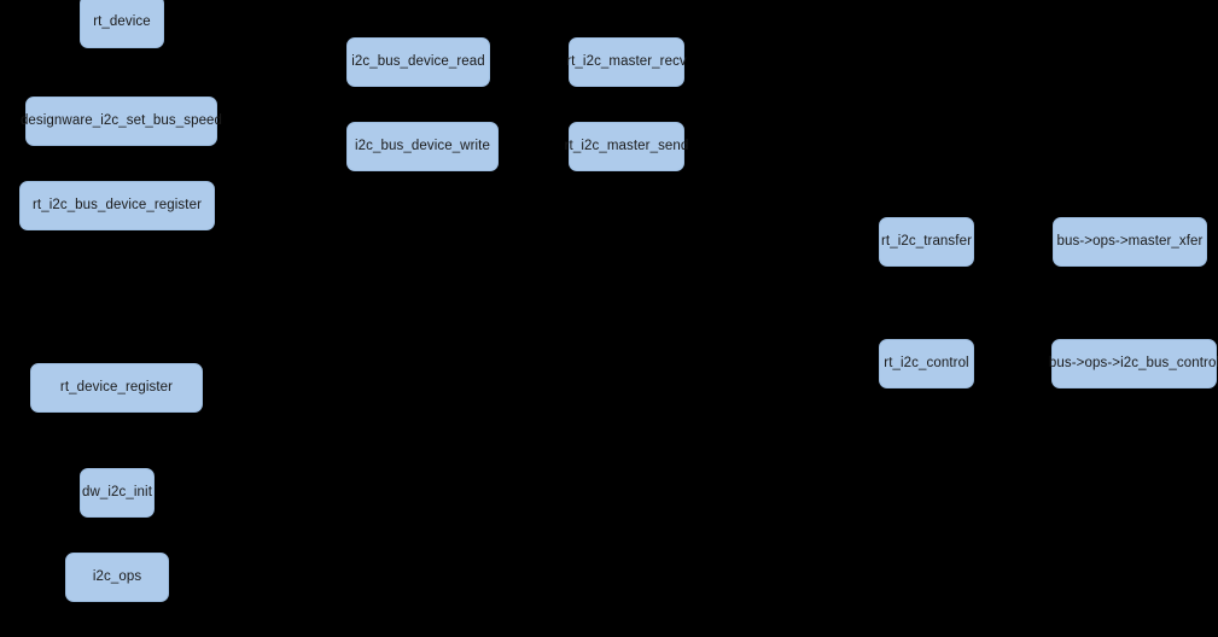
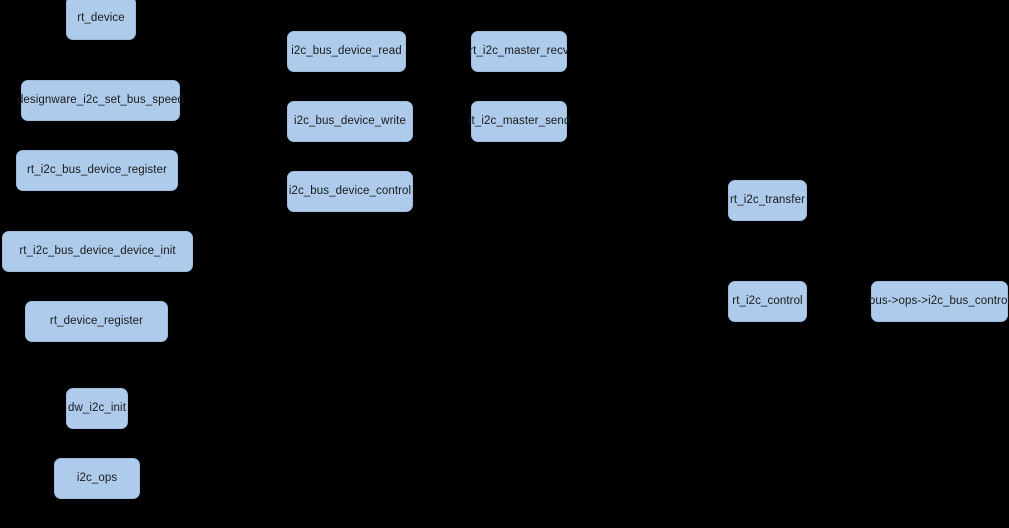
  rt_device
  designware_i2c_set_bus_speed
  rt_i2c_bus_device_register
+ rt_i2c_bus_device_device_init
  rt_device_register
  dw_i2c_init
  i2c_ops
  i2c_bus_device_read
  i2c_bus_device_write
+ i2c_bus_device_control
  rt_i2c_master_recv
  rt_i2c_master_send
  rt_i2c_transfer
  rt_i2c_control
- bus->ops->master_xfer
  bus->ops->i2c_bus_contro
